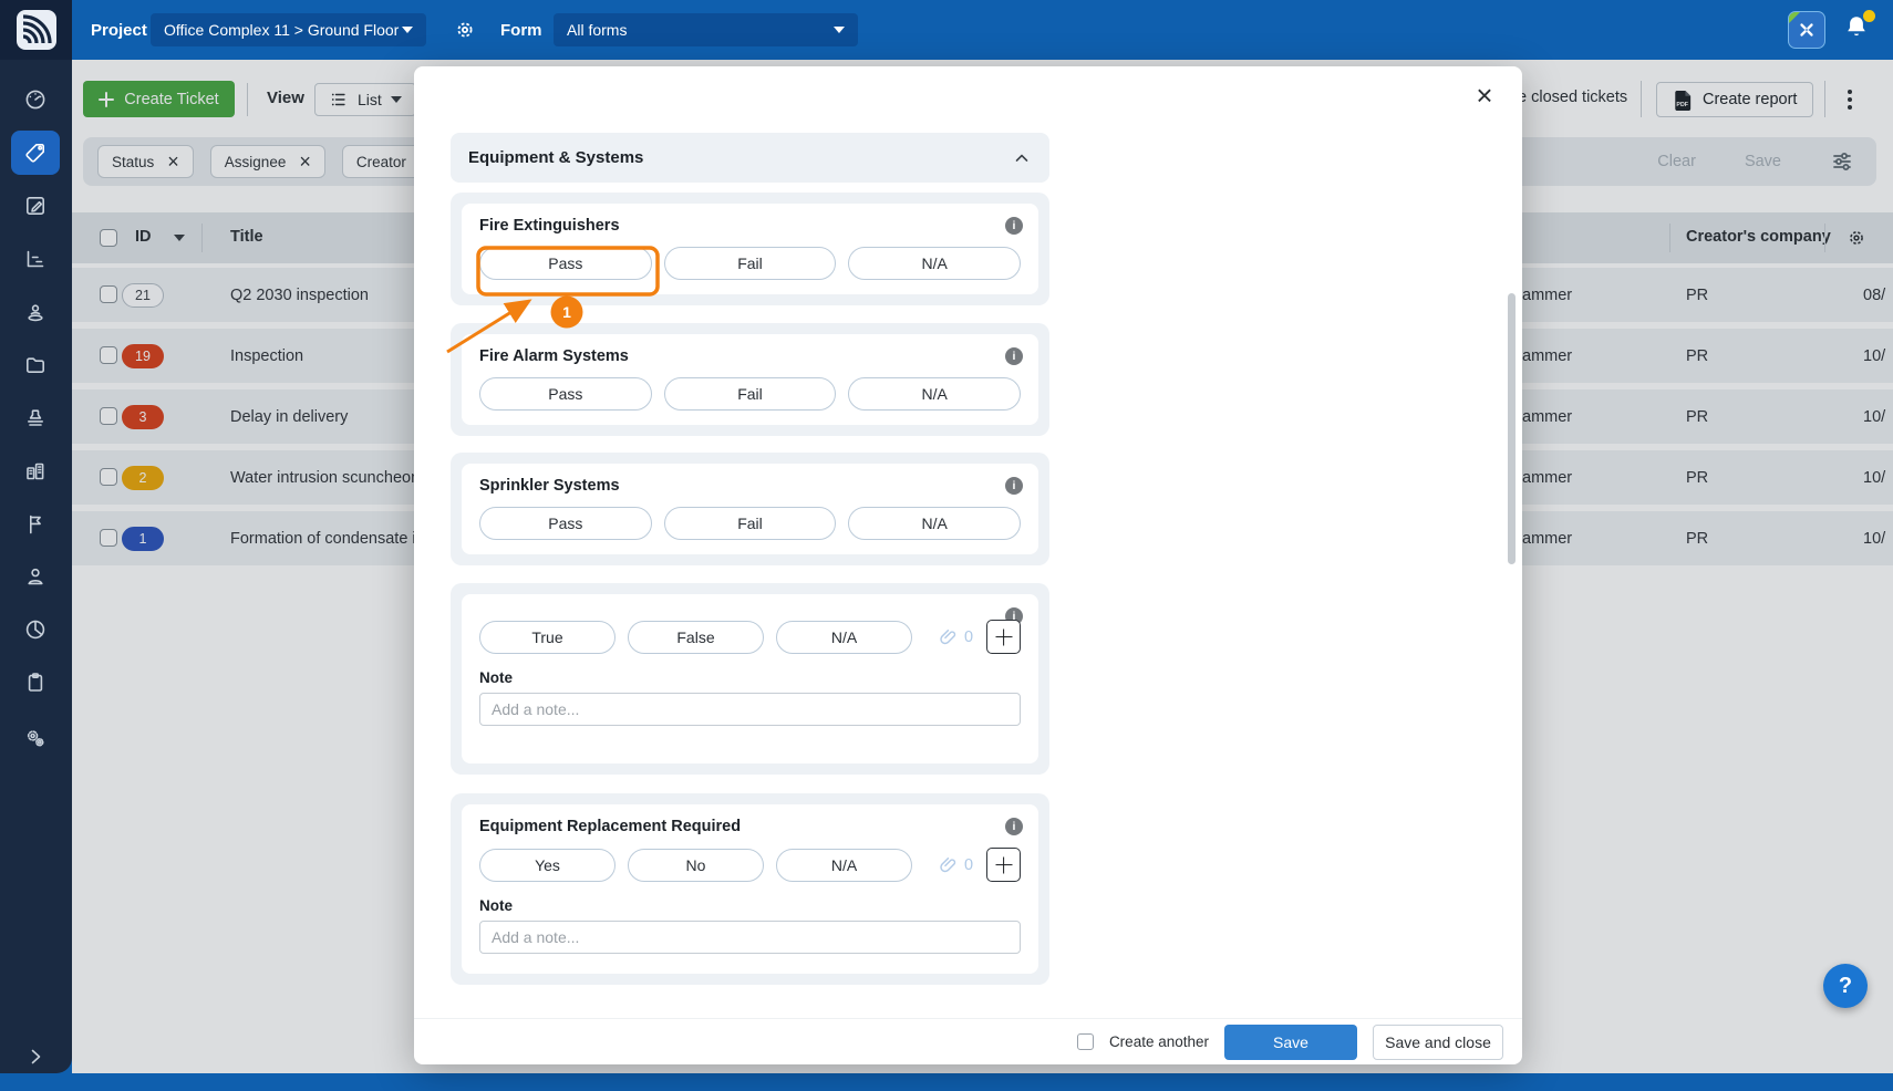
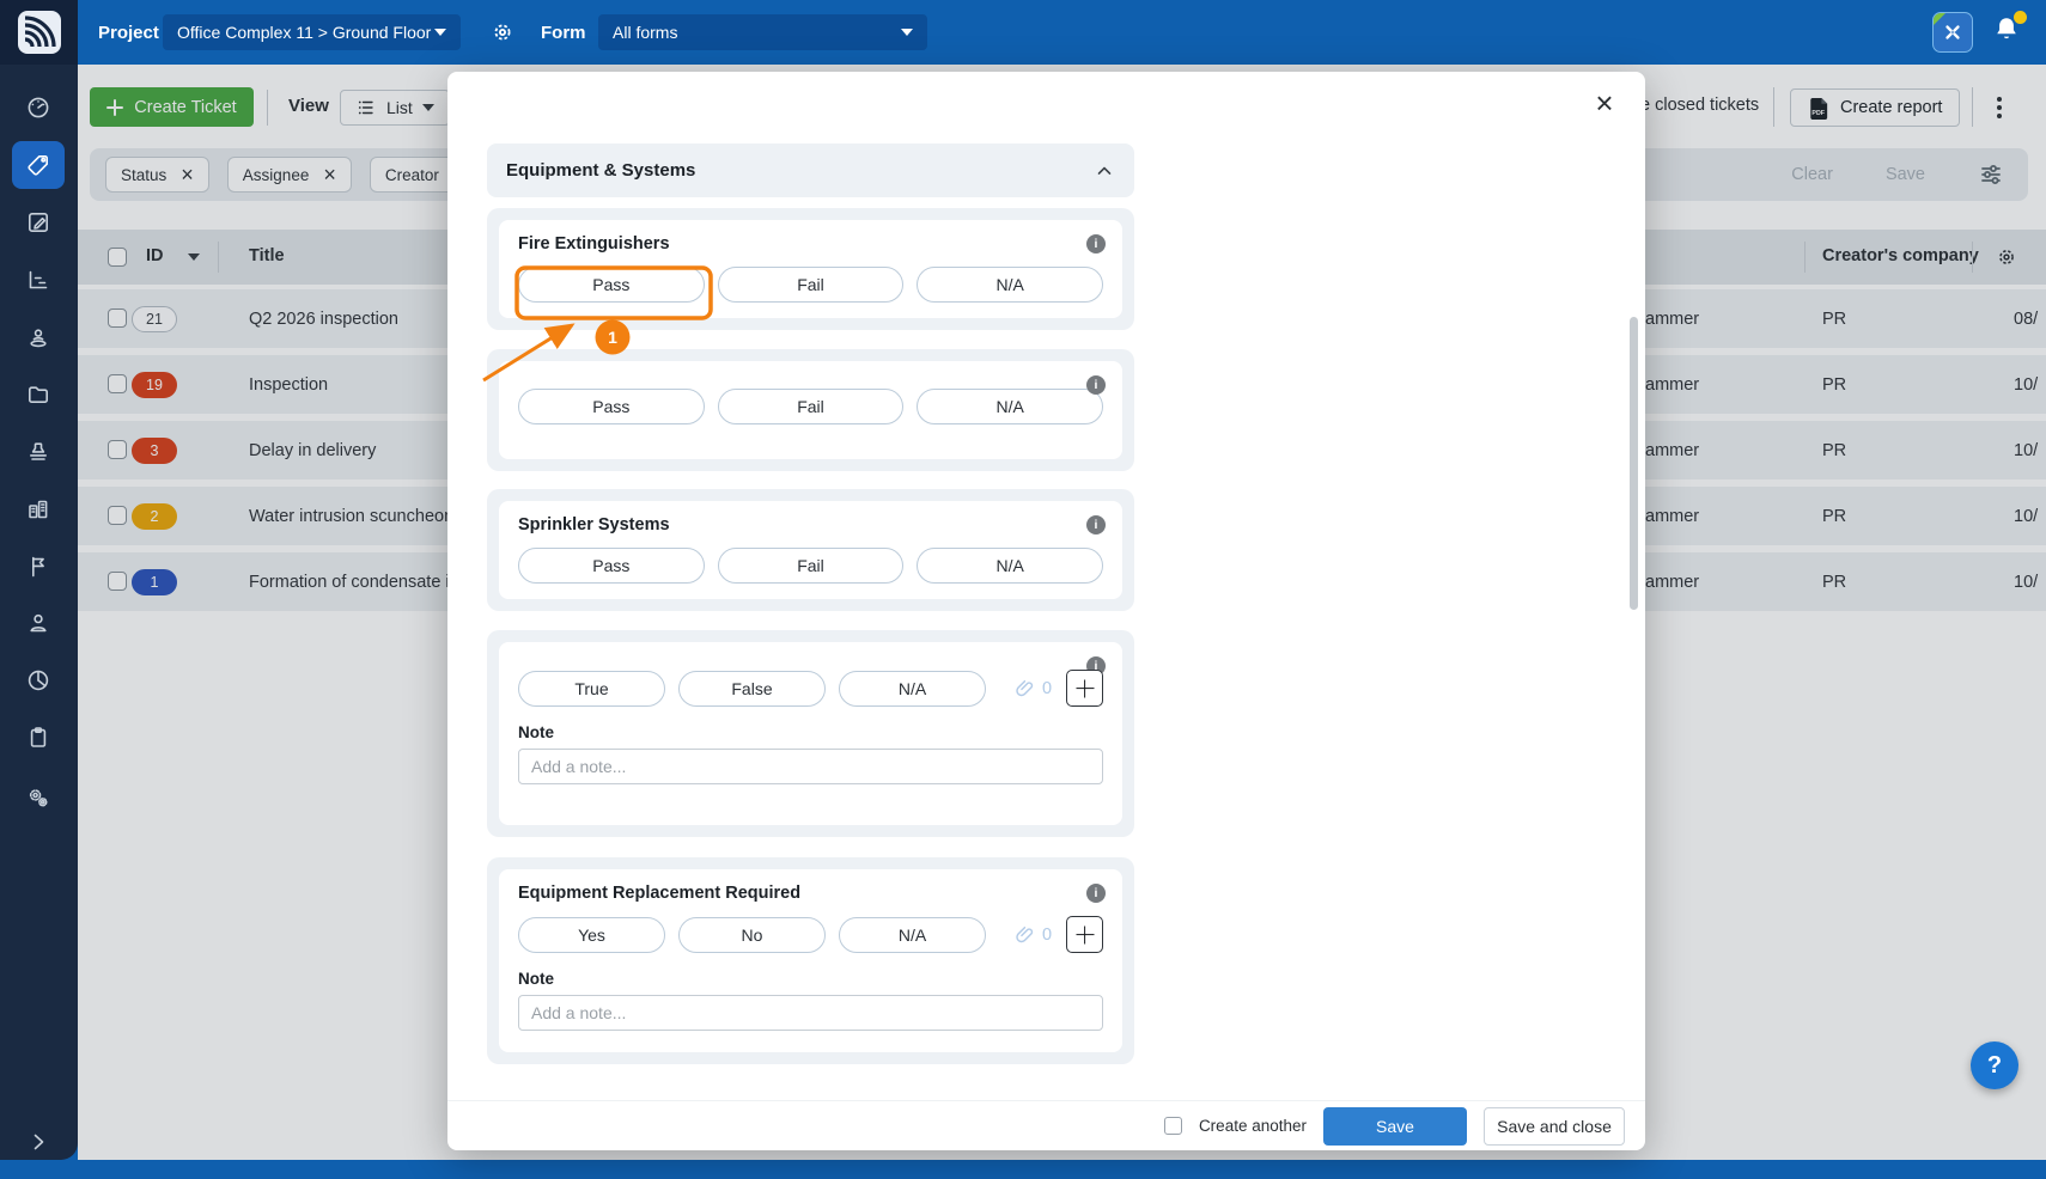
  Create Ticket
  View
  List
  e closed tickets
  Create report
  Status
  Assignee
  Creator
  Clear
  Save
  ID
  Title
  Creator's company
  21
- Q2 2030 inspection
+ Q2 2026 inspection
  ammer
  PR
  08/
  19
  Inspection
  ammer
  PR
  10/
  3
  Delay in delivery
  ammer
  PR
  10/
  2
  Water intrusion scuncheo
  ammer
  PR
  10/
  1
  Formation of condensate
  ammer
  PR
  10/
  Project
  Office Complex 11 > Ground Floor
  Form
  All forms
  Equipment & Systems
  Fire Extinguishers
  Pass
  Fail
  N/A
- Fire Alarm Systems
  Pass
  Fail
  N/A
  Sprinkler Systems
  Pass
  Fail
  N/A
  True
  False
  N/A
  0
  Note
  Add a note...
  Equipment Replacement Required
  Yes
  No
  N/A
  0
  Note
  Add a note...
  Create another
  Save
  Save and close
  1
  ?
